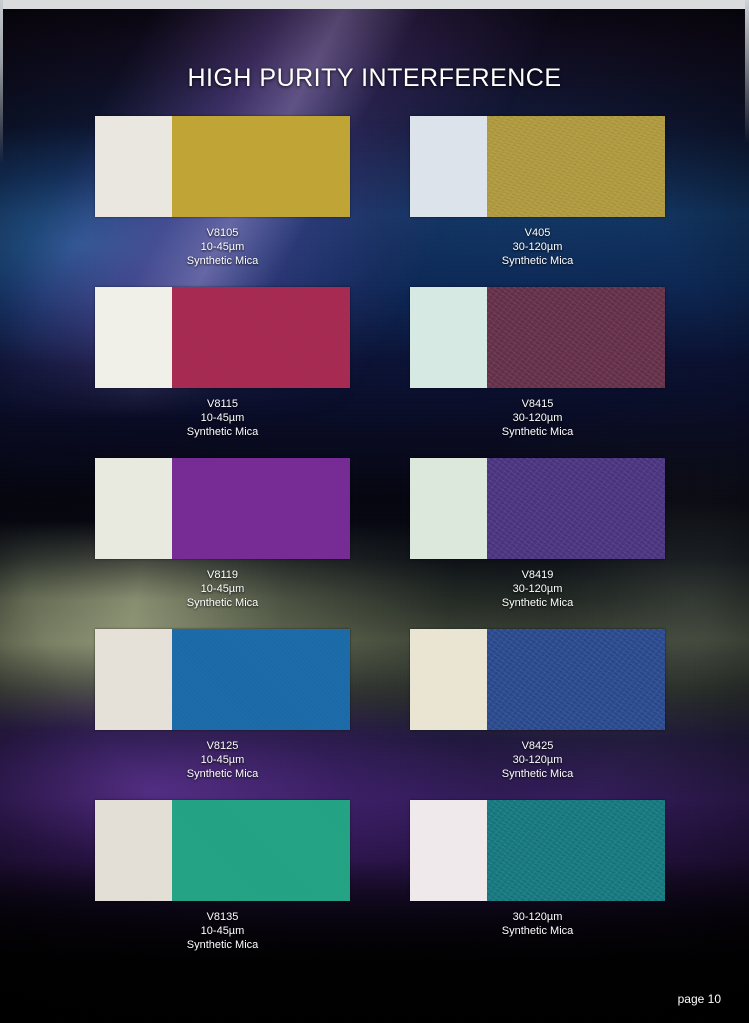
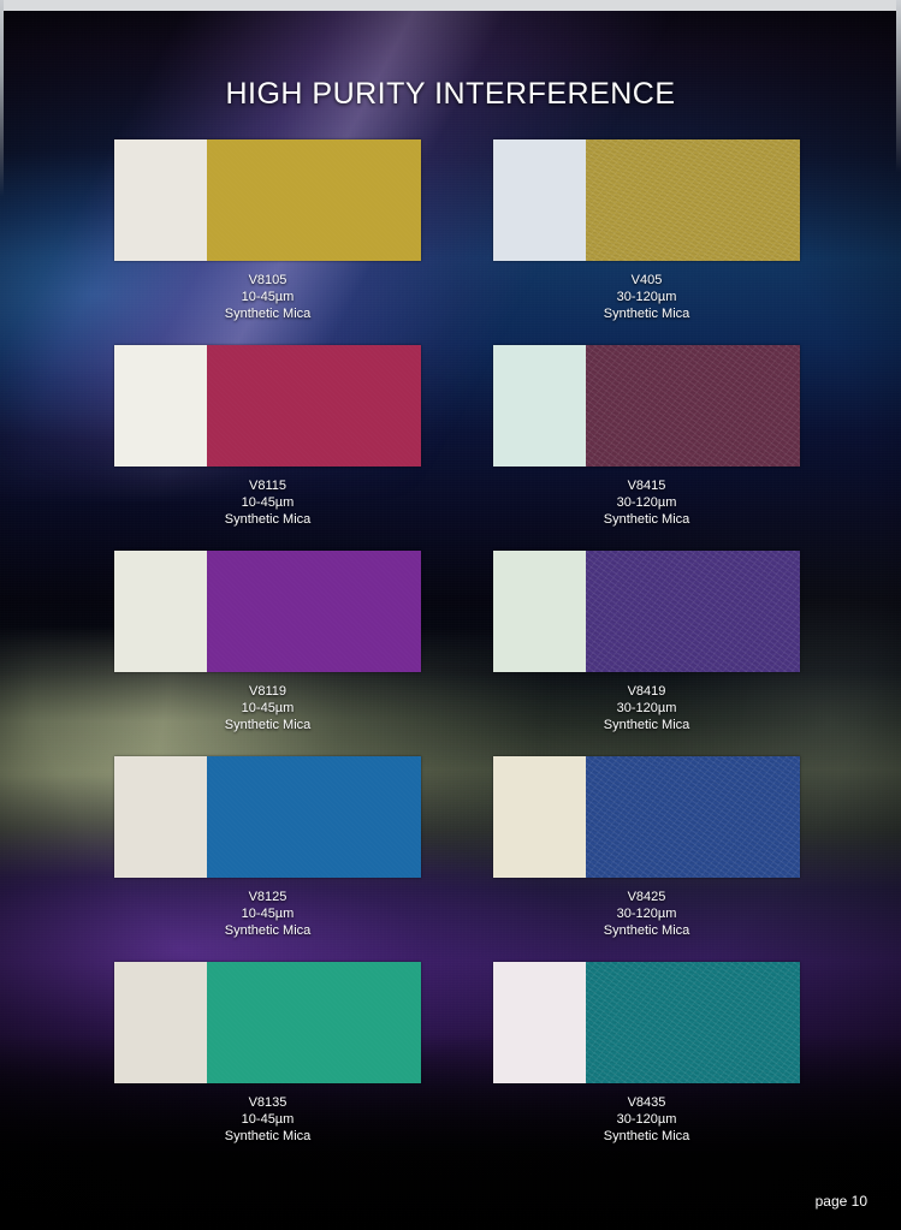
  HIGH PURITY INTERFERENCE
  V8105
  10-45µm
  Synthetic Mica
  V405
  30-120µm
  Synthetic Mica
  V8115
  10-45µm
  Synthetic Mica
  V8415
  30-120µm
  Synthetic Mica
  V8119
  10-45µm
  Synthetic Mica
  V8419
  30-120µm
  Synthetic Mica
  V8125
  10-45µm
  Synthetic Mica
  V8425
  30-120µm
  Synthetic Mica
  V8135
  10-45µm
  Synthetic Mica
+ V8435
  30-120µm
  Synthetic Mica
  page 10
